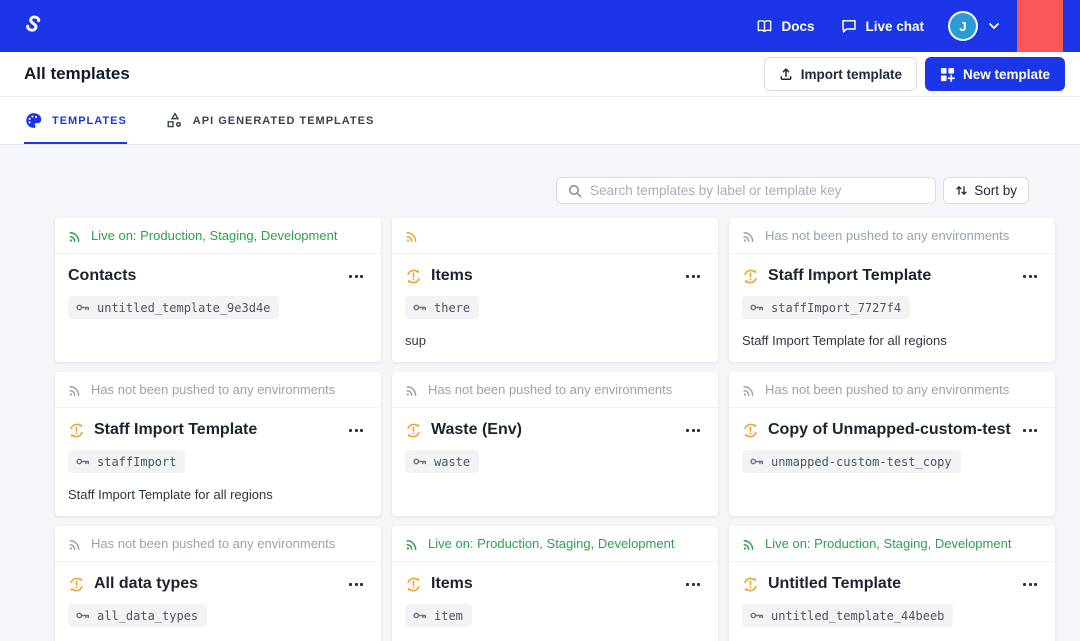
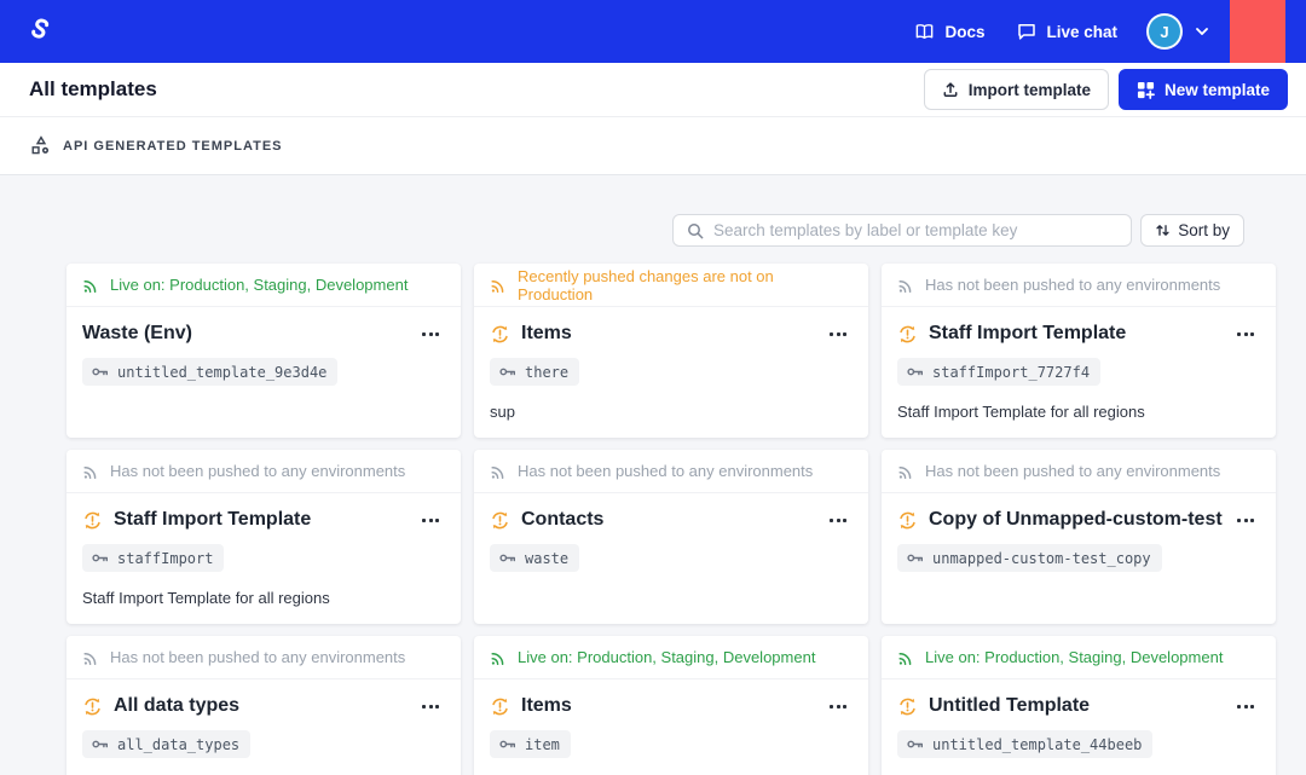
  Docs
  Live chat
  J
  All templates
  Import template
  New template
- TEMPLATES
  API GENERATED TEMPLATES
  Search templates by label or template key
  Sort by
  Live on: Production, Staging, Development
- Contacts
+ Waste (Env)
  untitled_template_9e3d4e
+ Recently pushed changes are not on Production
  Items
  there
  sup
  Has not been pushed to any environments
  Staff Import Template
  staffImport_7727f4
  Staff Import Template for all regions
  Has not been pushed to any environments
  Staff Import Template
  staffImport
  Staff Import Template for all regions
  Has not been pushed to any environments
- Waste (Env)
+ Contacts
  waste
  Has not been pushed to any environments
  Copy of Unmapped-custom-test
  unmapped-custom-test_copy
  Has not been pushed to any environments
  All data types
  all_data_types
  Live on: Production, Staging, Development
  Items
  item
  Live on: Production, Staging, Development
  Untitled Template
  untitled_template_44beeb
